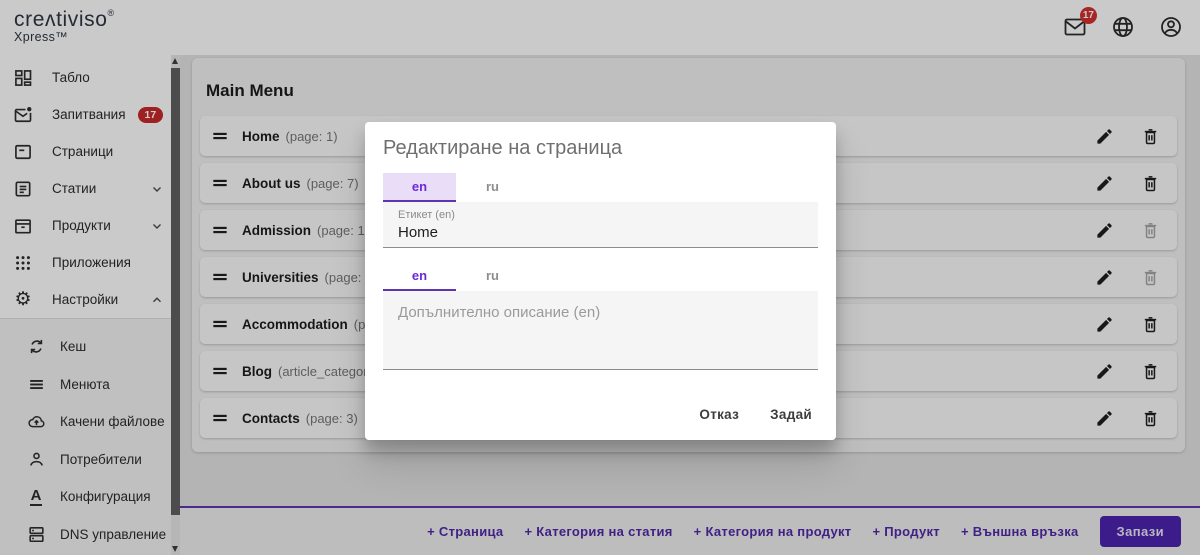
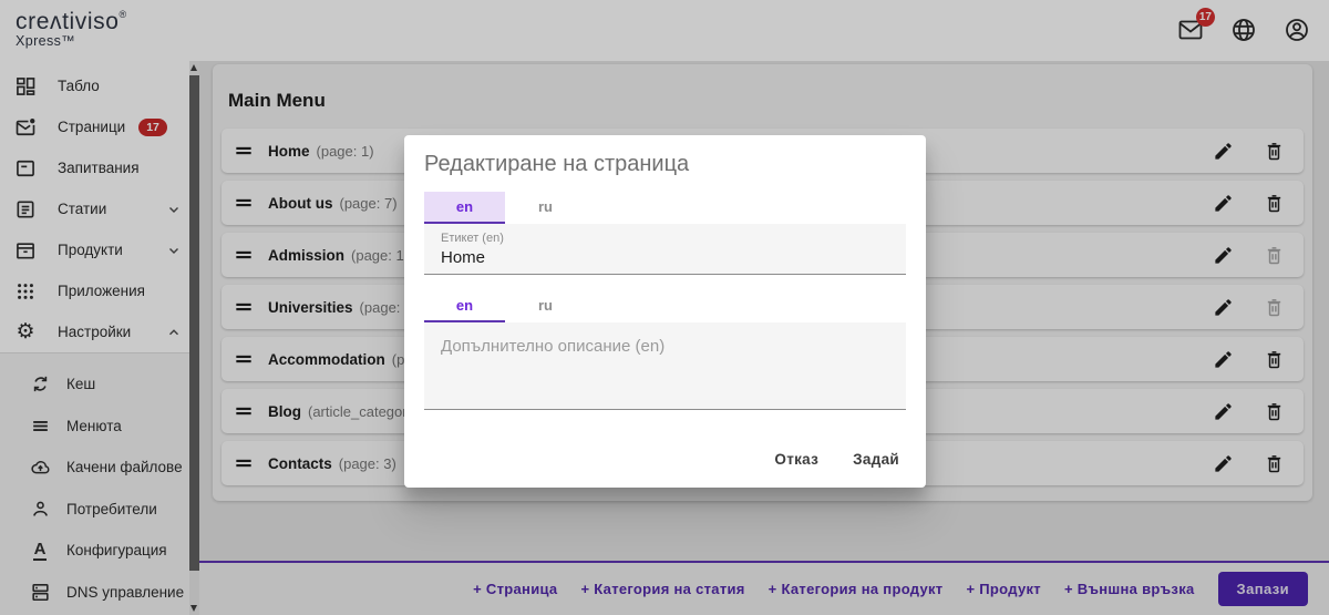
  creʌtiviso®
  Xpress™
  17
  Табло
- Запитвания
+ Страници
  17
- Страници
+ Запитвания
  Статии
  Продукти
  Приложения
  ⚙
  Настройки
  Кеш
  Менюта
  Качени файлове
  Потребители
  A
  Конфигурация
  DNS управление
  Main Menu
  Home
  (page: 1)
  About us
  (page: 7)
  Admission
  (page: 1
  Universities
  Accommodation
  Blog
  (article_catego
  Contacts
  (page: 3)
  + Страница
  + Категория на статия
  + Категория на продукт
  + Продукт
  + Външна връзка
  Запази
  Редактиране на страница
  en
  ru
  Етикет (en)
  Home
  en
  ru
  Допълнително описание (en)
  Отказ
  Задай
